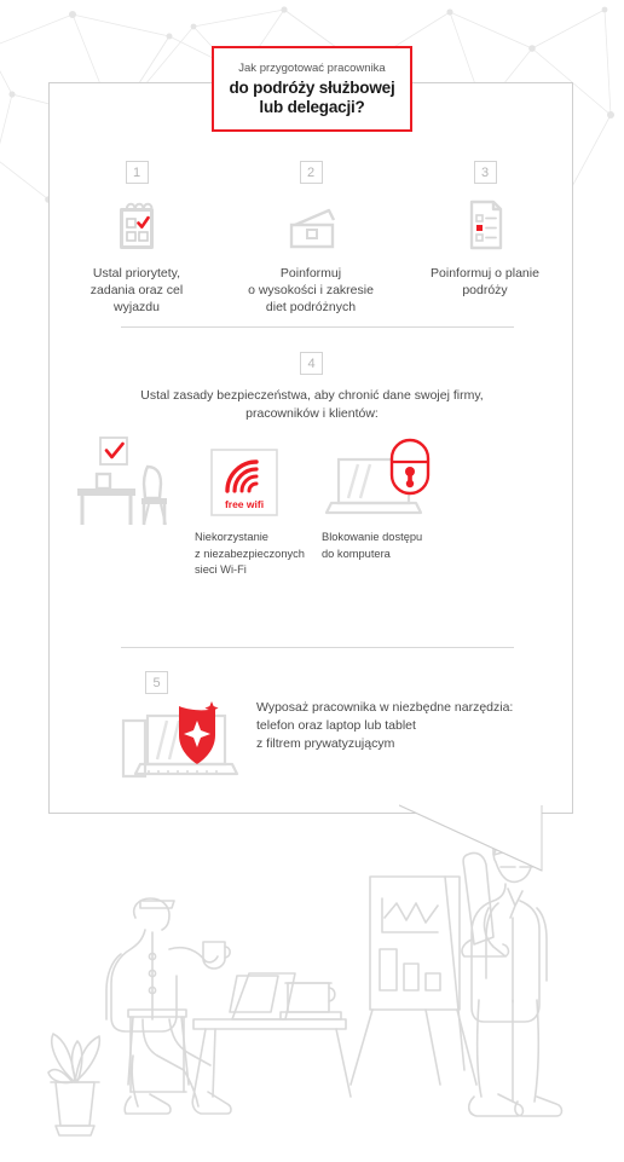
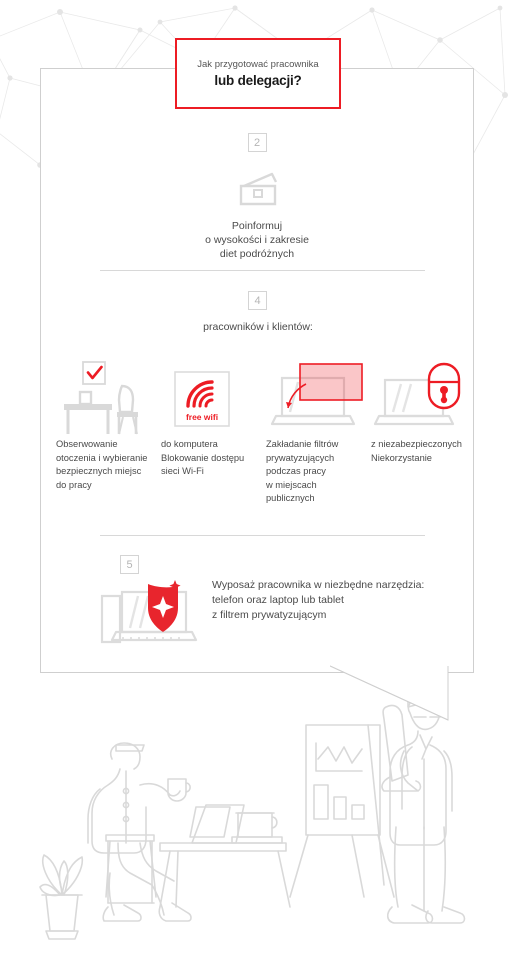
  Jak przygotować pracownika
- do podróży służbowej
  lub delegacji?
- 1
- Ustal priorytety,
- zadania oraz cel
- wyjazdu
  2
  Poinformuj
  o wysokości i zakresie
  diet podróżnych
- 3
- Poinformuj o planie
- podróży
  4
- Ustal zasady bezpieczeństwa, aby chronić dane swojej firmy,
  pracowników i klientów:
+ Obserwowanie
+ otoczenia i wybieranie
+ bezpiecznych miejsc
+ do pracy
  free wifi
- Niekorzystanie
+ do komputera
- z niezabezpieczonych
+ Blokowanie dostępu
  sieci Wi-Fi
+ Zakładanie filtrów
+ prywatyzujących
+ podczas pracy
+ w miejscach
+ publicznych
- Blokowanie dostępu
+ z niezabezpieczonych
- do komputera
+ Niekorzystanie
  5
  Wyposaż pracownika w niezbędne narzędzia:
  telefon oraz laptop lub tablet
  z filtrem prywatyzującym
